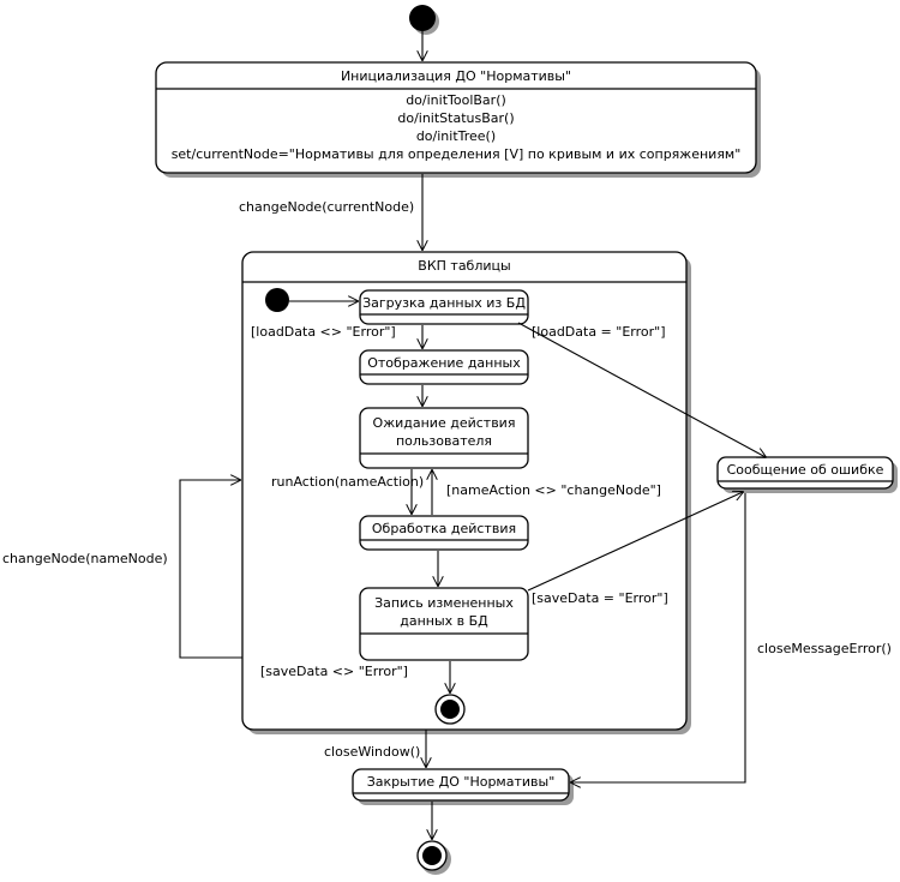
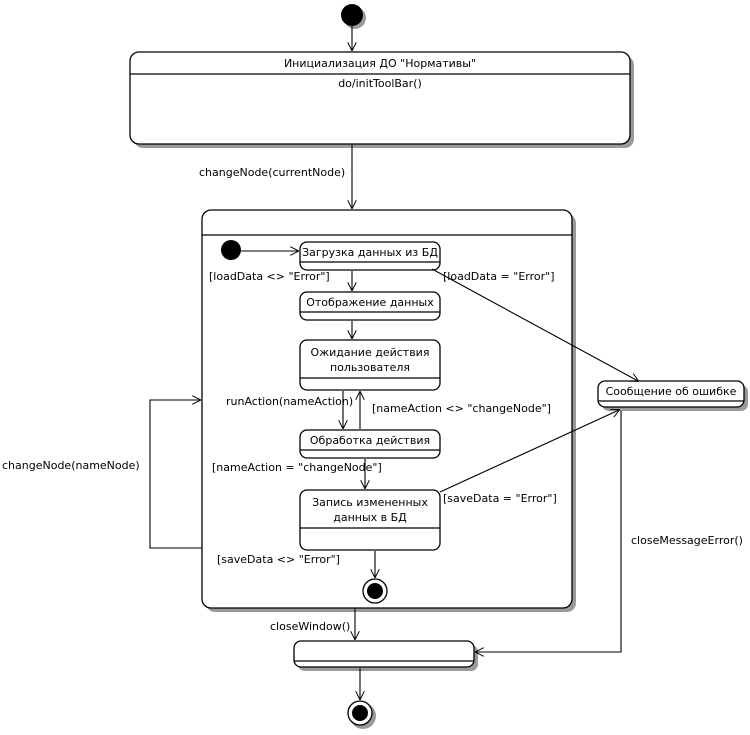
  Инициализация ДО "Нормативы"
  do/initToolBar()
- do/initStatusBar()
- do/initTree()
- set/currentNode="Нормативы для определения [V] по кривым и их сопряжениям"
- ВКП таблицы
  Загрузка данных из БД
  Отображение данных
  Ожидание действия
  пользователя
  Обработка действия
  Запись измененных
  данных в БД
  Сообщение об ошибке
- Закрытие ДО "Нормативы"
  changeNode(currentNode)
  [loadData <> "Error"]
  [loadData = "Error"]
  runAction(nameAction)
  [nameAction <> "changeNode"]
+ [nameAction = "changeNode"]
  [saveData = "Error"]
  [saveData <> "Error"]
  changeNode(nameNode)
  closeWindow()
  closeMessageError()
